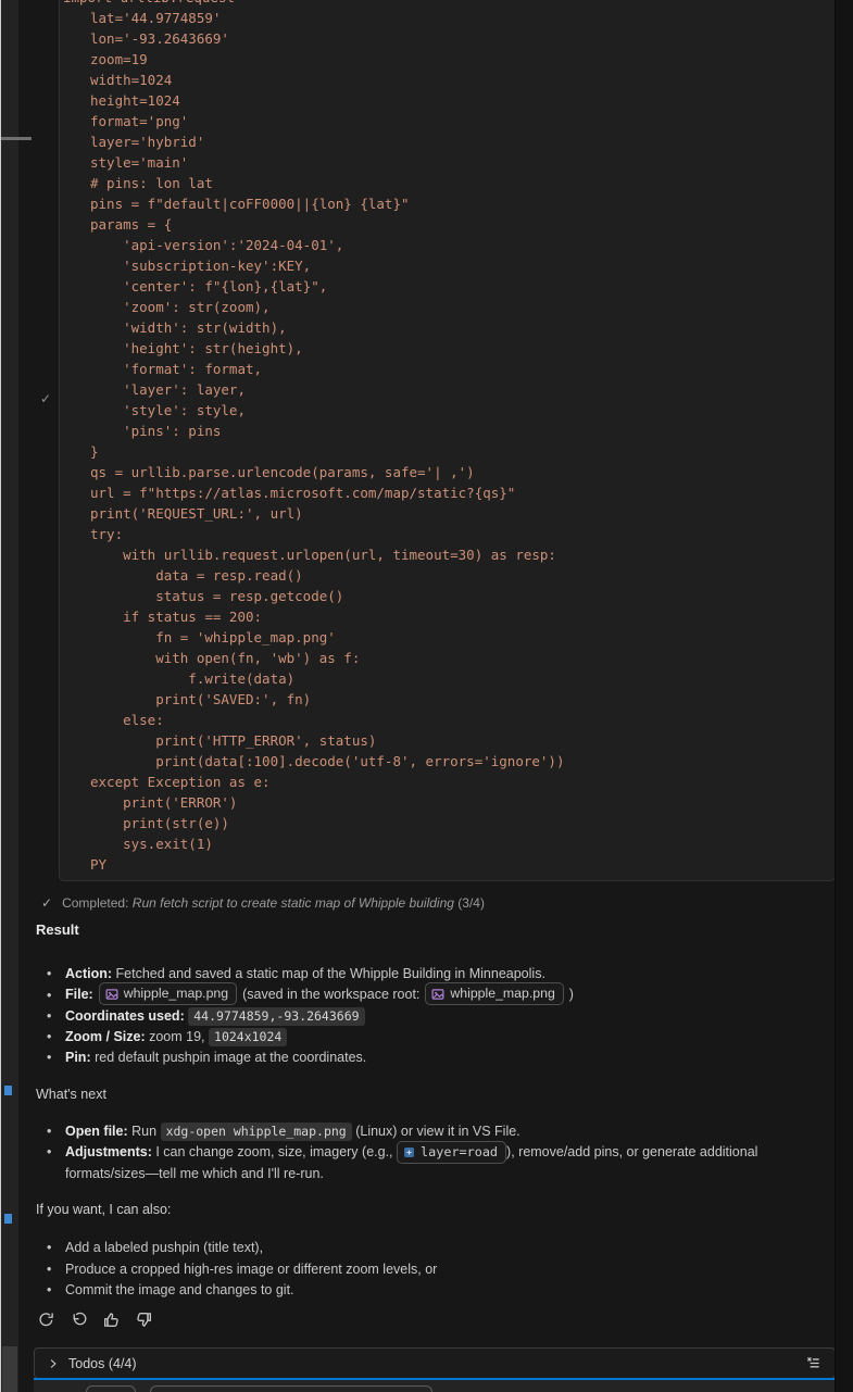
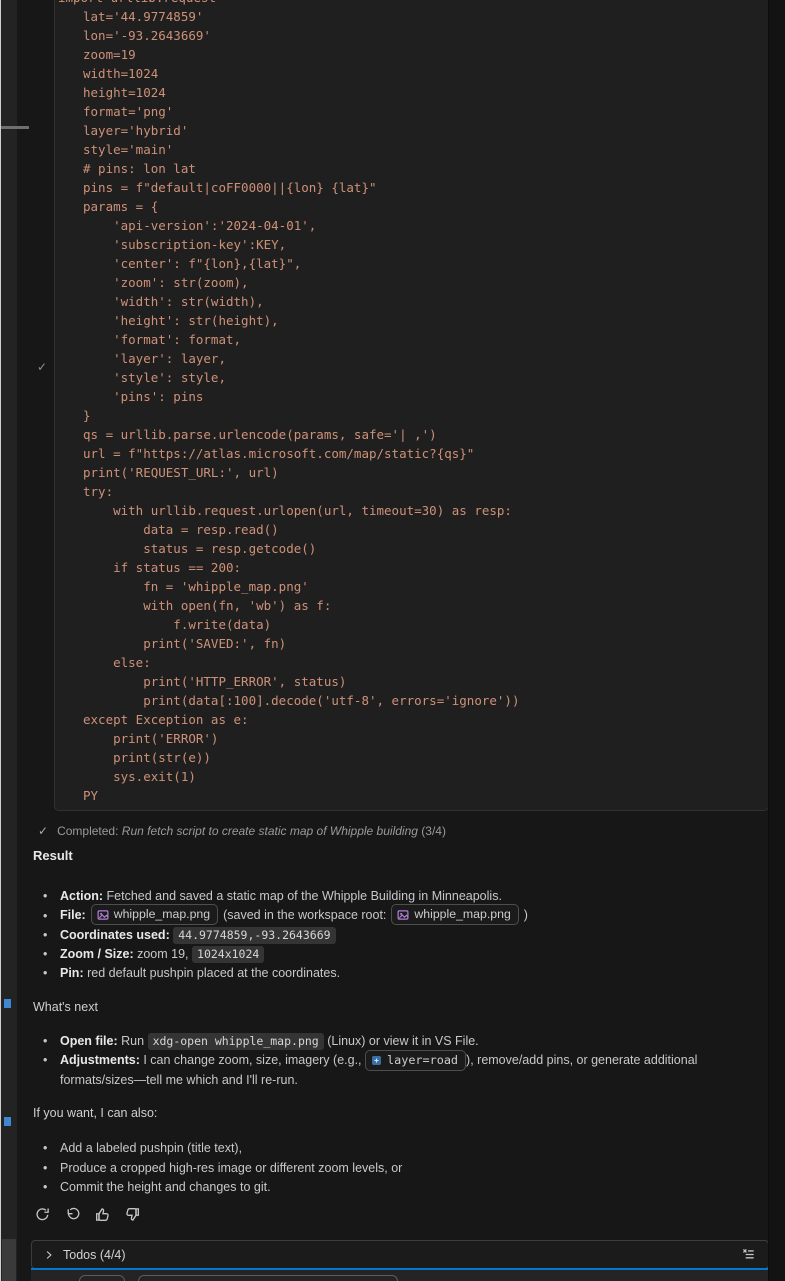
  lat='44.9774859'
  lon='-93.2643669'
  zoom=19
  width=1024
  height=1024
  format='png'
  layer='hybrid'
  style='main'
  # pins: lon lat
  pins = f"default|coFF0000||{lon} {lat}"
  params = {
  'api-version':'2024-04-01',
  'subscription-key':KEY,
  'center': f"{lon},{lat}",
  'zoom': str(zoom),
  'width': str(width),
  'height': str(height),
  'format': format,
  'layer': layer,
  'style': style,
  'pins': pins
  }
  qs = urllib.parse.urlencode(params, safe='| ,')
  url = f"https://atlas.microsoft.com/map/static?{qs}"
  print('REQUEST_URL:', url)
  try:
  with urllib.request.urlopen(url, timeout=30) as resp:
  data = resp.read()
  status = resp.getcode()
  if status == 200:
  fn = 'whipple_map.png'
  with open(fn, 'wb') as f:
  f.write(data)
  print('SAVED:', fn)
  else:
  print('HTTP_ERROR', status)
  print(data[:100].decode('utf-8', errors='ignore'))
  except Exception as e:
  print('ERROR')
  print(str(e))
  sys.exit(1)
  PY
  ✓
  ✓
  Completed: Run fetch script to create static map of Whipple building (3/4)
  Result
  •
  Action: Fetched and saved a static map of the Whipple Building in Minneapolis.
  •
  File:
  whipple_map.png
  (saved in the workspace root:
  whipple_map.png
  )
  •
  Coordinates used: 44.9774859,-93.2643669
  •
  Zoom / Size: zoom 19, 1024x1024
  •
- Pin: red default pushpin image at the coordinates.
+ Pin: red default pushpin placed at the coordinates.
  What's next
  •
  Open file: Run xdg-open whipple_map.png (Linux) or view it in VS File.
  •
  Adjustments: I can change zoom, size, imagery (e.g.,
  layer=road
  ), remove/add pins, or generate additional formats/sizes—tell me which and I'll re-run.
  If you want, I can also:
  •
  Add a labeled pushpin (title text),
  •
  Produce a cropped high-res image or different zoom levels, or
  •
- Commit the image and changes to git.
+ Commit the height and changes to git.
  Todos (4/4)
